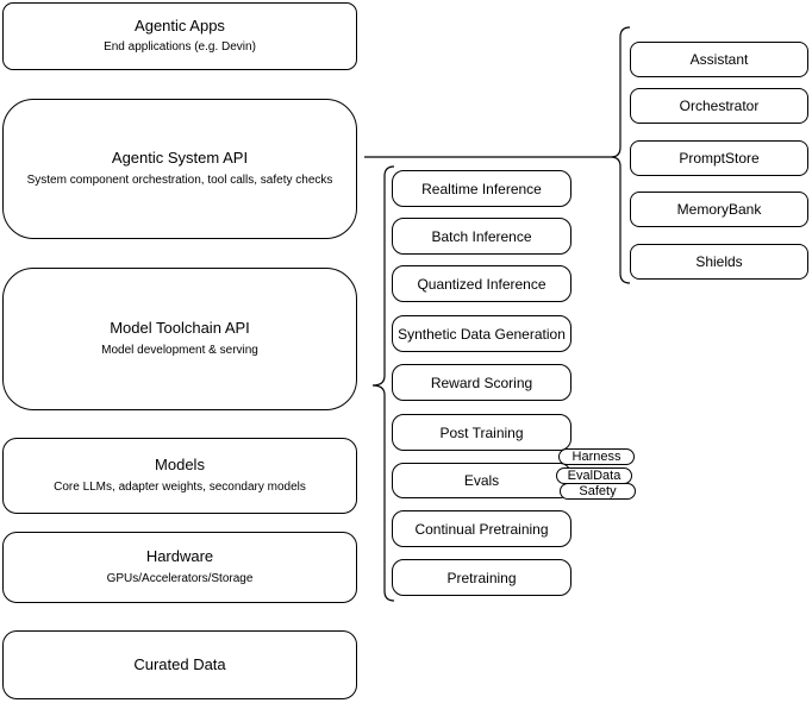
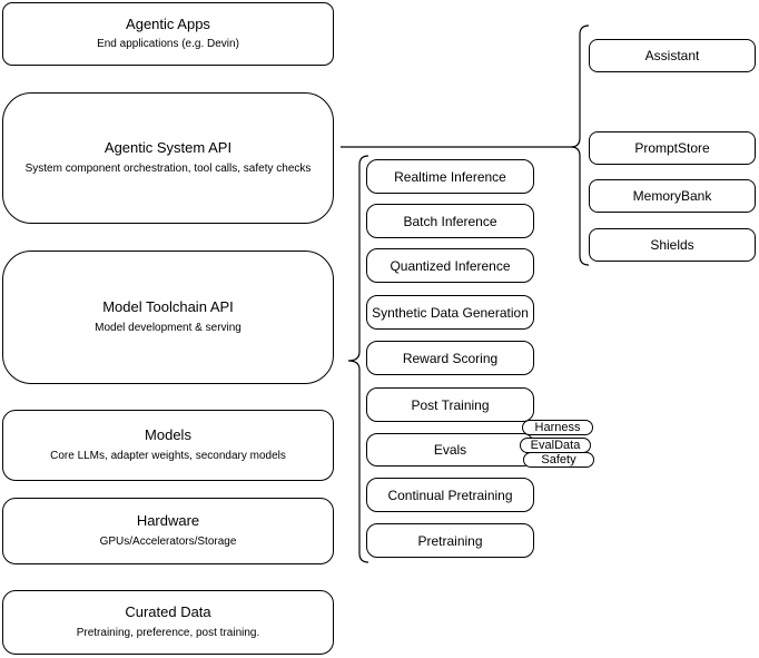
  Agentic Apps
  End applications (e.g. Devin)
  Agentic System API
  System component orchestration, tool calls, safety checks
  Model Toolchain API
  Model development & serving
  Models
  Core LLMs, adapter weights, secondary models
  Hardware
  GPUs/Accelerators/Storage
  Curated Data
+ Pretraining, preference, post training.
  Realtime Inference
  Batch Inference
  Quantized Inference
  Synthetic Data Generation
  Reward Scoring
  Post Training
  Evals
  Continual Pretraining
  Pretraining
  Harness
  EvalData
  Safety
  Assistant
- Orchestrator
  PromptStore
  MemoryBank
  Shields
